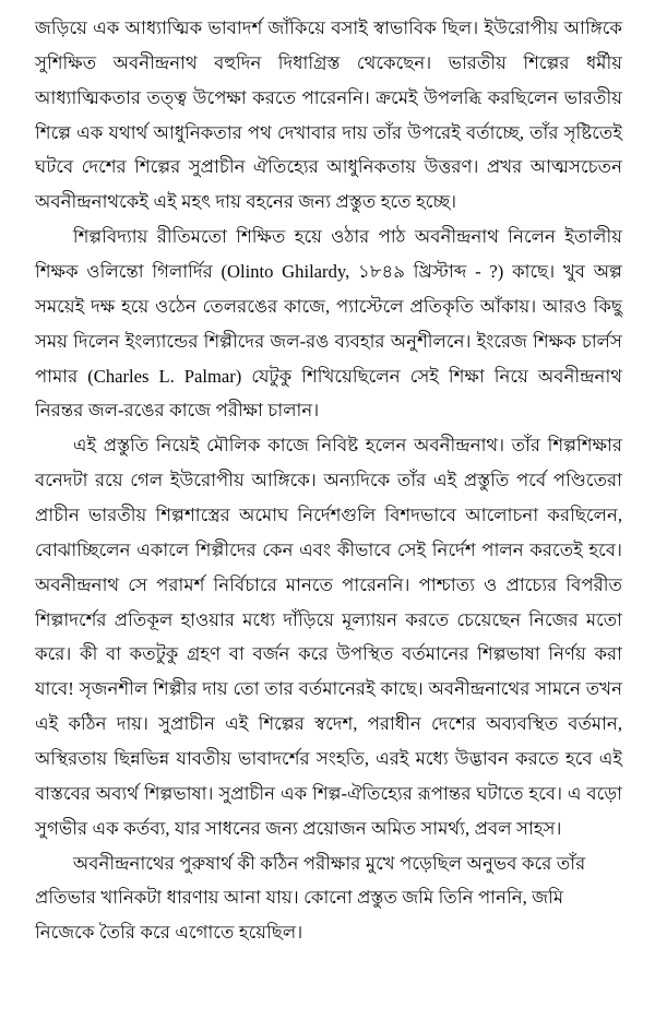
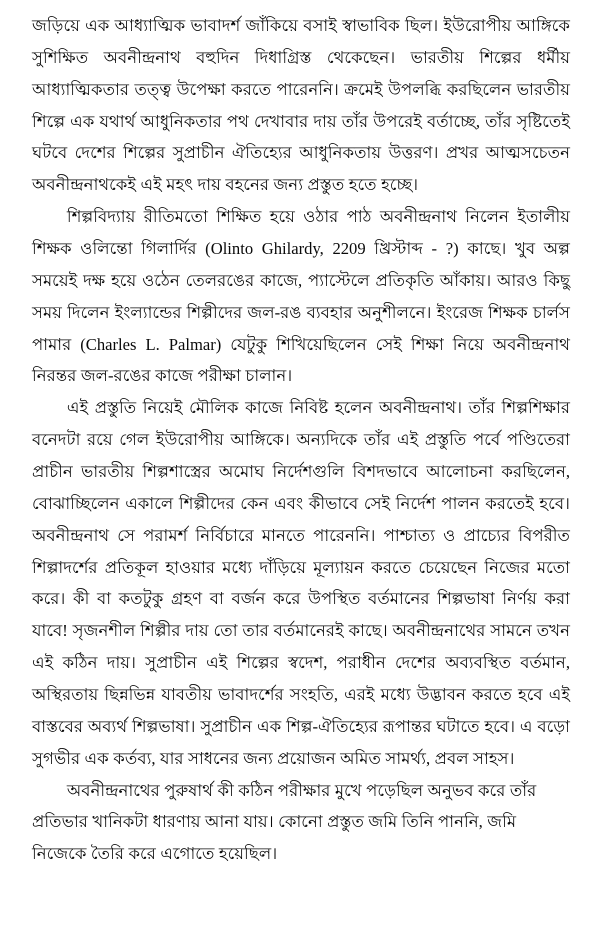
  জড়িয়ে এক আধ্যাত্মিক ভাবাদর্শ জাঁকিয়ে বসাই স্বাভাবিক ছিল। ইউরোপীয় আঙ্গিকে সুশিক্ষিত অবনীন্দ্রনাথ বহুদিন দিধাগ্রিস্ত থেকেছেন। ভারতীয় শিল্পের ধর্মীয় আধ্যাত্মিকতার তত্ত্ব উপেক্ষা করতে পারেননি। ক্রমেই উপলব্ধি করছিলেন ভারতীয় শিল্পে এক যথার্থ আধুনিকতার পথ দেখাবার দায় তাঁর উপরেই বর্তাচ্ছে, তাঁর সৃষ্টিতেই ঘটবে দেশের শিল্পের সুপ্রাচীন ঐতিহ্যের আধুনিকতায় উত্তরণ। প্রখর আত্মসচেতন অবনীন্দ্রনাথকেই এই মহৎ দায় বহনের জন্য প্রস্তুত হতে হচ্ছে।
- শিল্পবিদ্যায় রীতিমতো শিক্ষিত হয়ে ওঠার পাঠ অবনীন্দ্রনাথ নিলেন ইতালীয় শিক্ষক ওলিন্তো গিলার্দির (Olinto Ghilardy, ১৮৪৯ খ্রিস্টাব্দ - ?) কাছে। খুব অল্প সময়েই দক্ষ হয়ে ওঠেন তেলরঙের কাজে, প্যাস্টেলে প্রতিকৃতি আঁকায়। আরও কিছু সময় দিলেন ইংল্যান্ডের শিল্পীদের জল-রঙ ব্যবহার অনুশীলনে। ইংরেজ শিক্ষক চার্লস পামার (Charles L. Palmar) যেটুকু শিখিয়েছিলেন সেই শিক্ষা নিয়ে অবনীন্দ্রনাথ নিরন্তর জল-রঙের কাজে পরীক্ষা চালান।
+ শিল্পবিদ্যায় রীতিমতো শিক্ষিত হয়ে ওঠার পাঠ অবনীন্দ্রনাথ নিলেন ইতালীয় শিক্ষক ওলিন্তো গিলার্দির (Olinto Ghilardy, 2209 খ্রিস্টাব্দ - ?) কাছে। খুব অল্প সময়েই দক্ষ হয়ে ওঠেন তেলরঙের কাজে, প্যাস্টেলে প্রতিকৃতি আঁকায়। আরও কিছু সময় দিলেন ইংল্যান্ডের শিল্পীদের জল-রঙ ব্যবহার অনুশীলনে। ইংরেজ শিক্ষক চার্লস পামার (Charles L. Palmar) যেটুকু শিখিয়েছিলেন সেই শিক্ষা নিয়ে অবনীন্দ্রনাথ নিরন্তর জল-রঙের কাজে পরীক্ষা চালান।
  এই প্রস্তুতি নিয়েই মৌলিক কাজে নিবিষ্ট হলেন অবনীন্দ্রনাথ। তাঁর শিল্পশিক্ষার বনেদটা রয়ে গেল ইউরোপীয় আঙ্গিকে। অন্যদিকে তাঁর এই প্রস্তুতি পর্বে পণ্ডিতেরা প্রাচীন ভারতীয় শিল্পশাস্ত্রের অমোঘ নির্দেশগুলি বিশদভাবে আলোচনা করছিলেন, বোঝাচ্ছিলেন একালে শিল্পীদের কেন এবং কীভাবে সেই নির্দেশ পালন করতেই হবে। অবনীন্দ্রনাথ সে পরামর্শ নির্বিচারে মানতে পারেননি। পাশ্চাত্য ও প্রাচ্যের বিপরীত শিল্পাদর্শের প্রতিকূল হাওয়ার মধ্যে দাঁড়িয়ে মূল্যায়ন করতে চেয়েছেন নিজের মতো করে। কী বা কতটুকু গ্রহণ বা বর্জন করে উপস্থিত বর্তমানের শিল্পভাষা নির্ণয় করা যাবে! সৃজনশীল শিল্পীর দায় তো তার বর্তমানেরই কাছে। অবনীন্দ্রনাথের সামনে তখন এই কঠিন দায়। সুপ্রাচীন এই শিল্পের স্বদেশ, পরাধীন দেশের অব্যবস্থিত বর্তমান, অস্থিরতায় ছিন্নভিন্ন যাবতীয় ভাবাদর্শের সংহতি, এরই মধ্যে উদ্ভাবন করতে হবে এই বাস্তবের অব্যর্থ শিল্পভাষা। সুপ্রাচীন এক শিল্প-ঐতিহ্যের রূপান্তর ঘটাতে হবে। এ বড়ো সুগভীর এক কর্তব্য, যার সাধনের জন্য প্রয়োজন অমিত সামর্থ্য, প্রবল সাহস।
  অবনীন্দ্রনাথের পুরুষার্থ কী কঠিন পরীক্ষার মুখে পড়েছিল অনুভব করে তাঁর প্রতিভার খানিকটা ধারণায় আনা যায়। কোনো প্রস্তুত জমি তিনি পাননি, জমি নিজেকে তৈরি করে এগোতে হয়েছিল।
